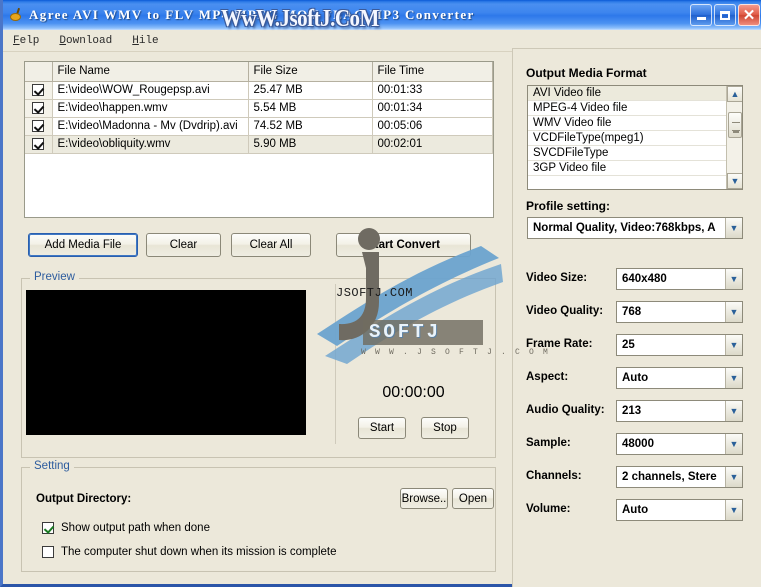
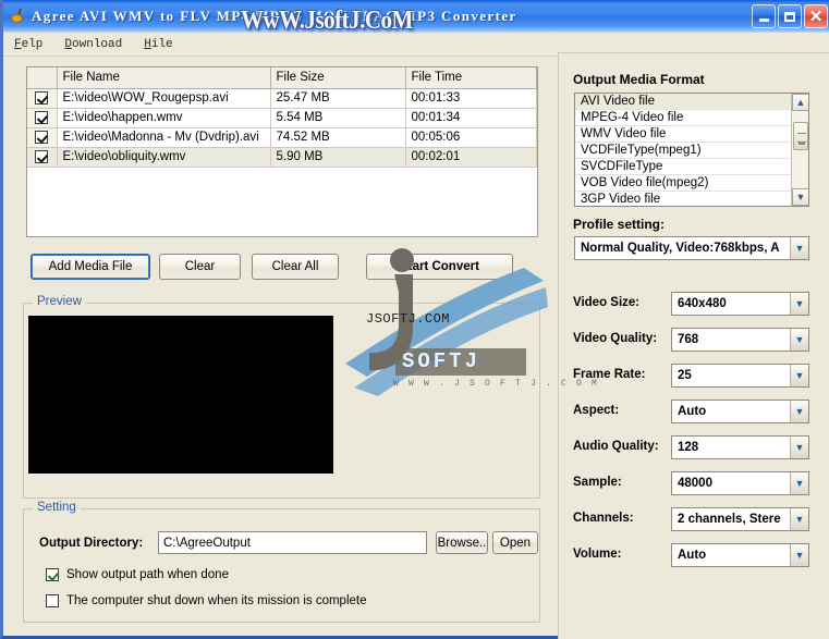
  Agree AVI WMV to FLV MP4 MPEG MOV FLAC MP3 Converter
  ✕
  Felp
  Download
  Hile
  	File Name	File Size	File Time
  	E:\video\WOW_Rougepsp.avi	25.47 MB	00:01:33
  	E:\video\happen.wmv	5.54 MB	00:01:34
  	E:\video\Madonna - Mv (Dvdrip).avi	74.52 MB	00:05:06
  	E:\video\obliquity.wmv	5.90 MB	00:02:01
  Add Media File
  Clear
  Clear All
  art Convert
  Preview
- 00:00:00
- Start
- Stop
  Setting
  Output Directory:
+ C:\AgreeOutput
  Browse..
  Open
  Show output path when done
  The computer shut down when its mission is complete
  Output Media Format
  AVI Video file
  MPEG-4 Video file
  WMV Video file
  VCDFileType(mpeg1)
  SVCDFileType
+ VOB Video file(mpeg2)
  3GP Video file
  ▲
  ▼
  Profile setting:
  Normal Quality, Video:768kbps, A
  ▼
  Video Size:
  640x480
  ▼
  Video Quality:
  768
  ▼
  Frame Rate:
  25
  ▼
  Aspect:
  Auto
  ▼
  Audio Quality:
- 213
+ 128
  ▼
  Sample:
  48000
  ▼
  Channels:
  2 channels, Stere
  ▼
  Volume:
  Auto
  ▼
  WwW.JsoftJ.CoM
  JSOFTJ.COM
  SOFTJ
  W W W . J S O F T J . C O M
